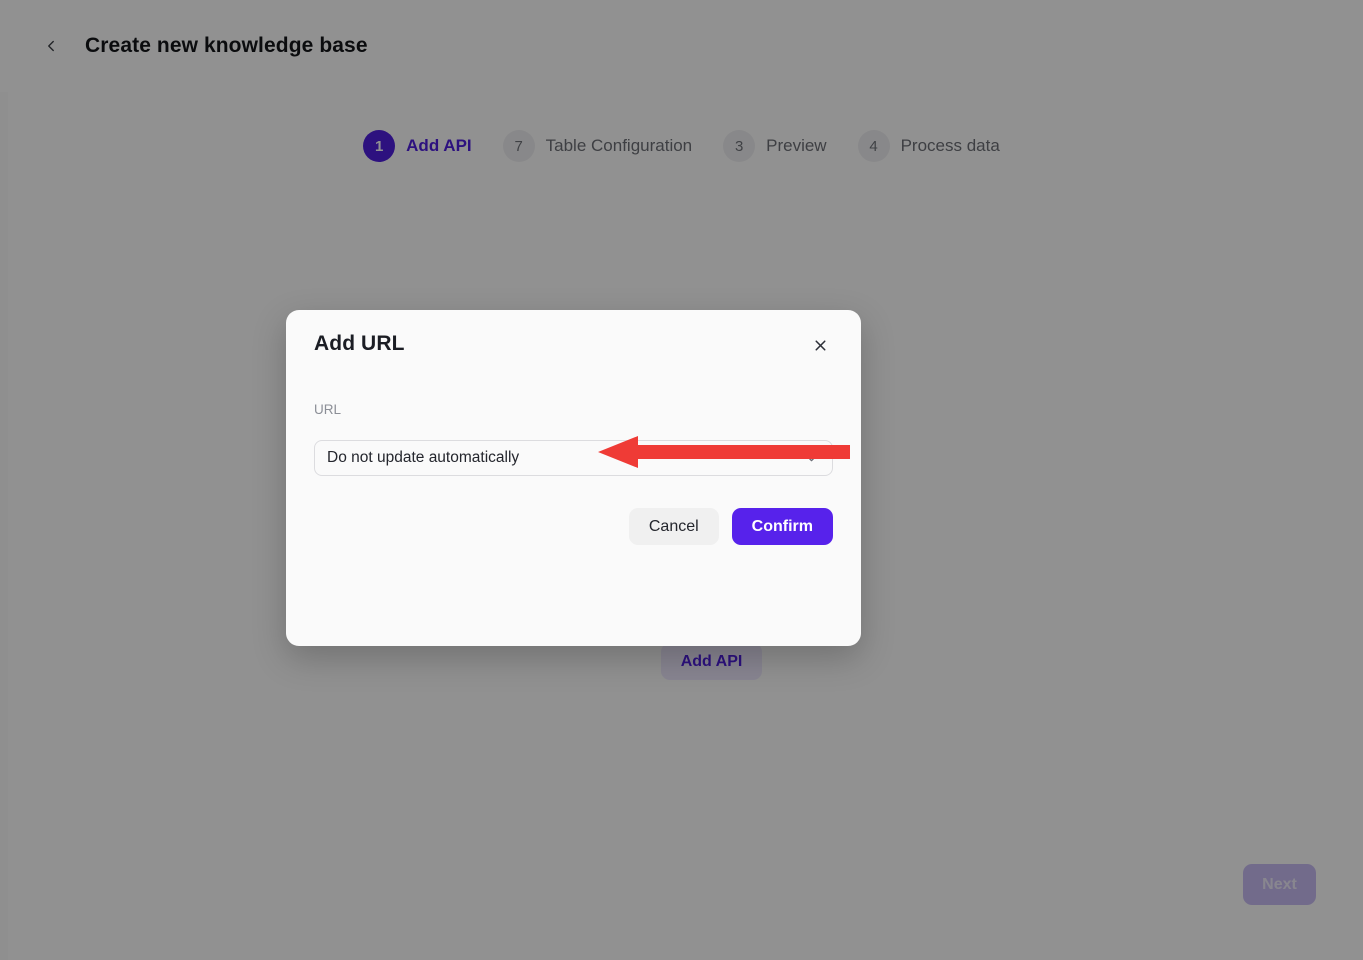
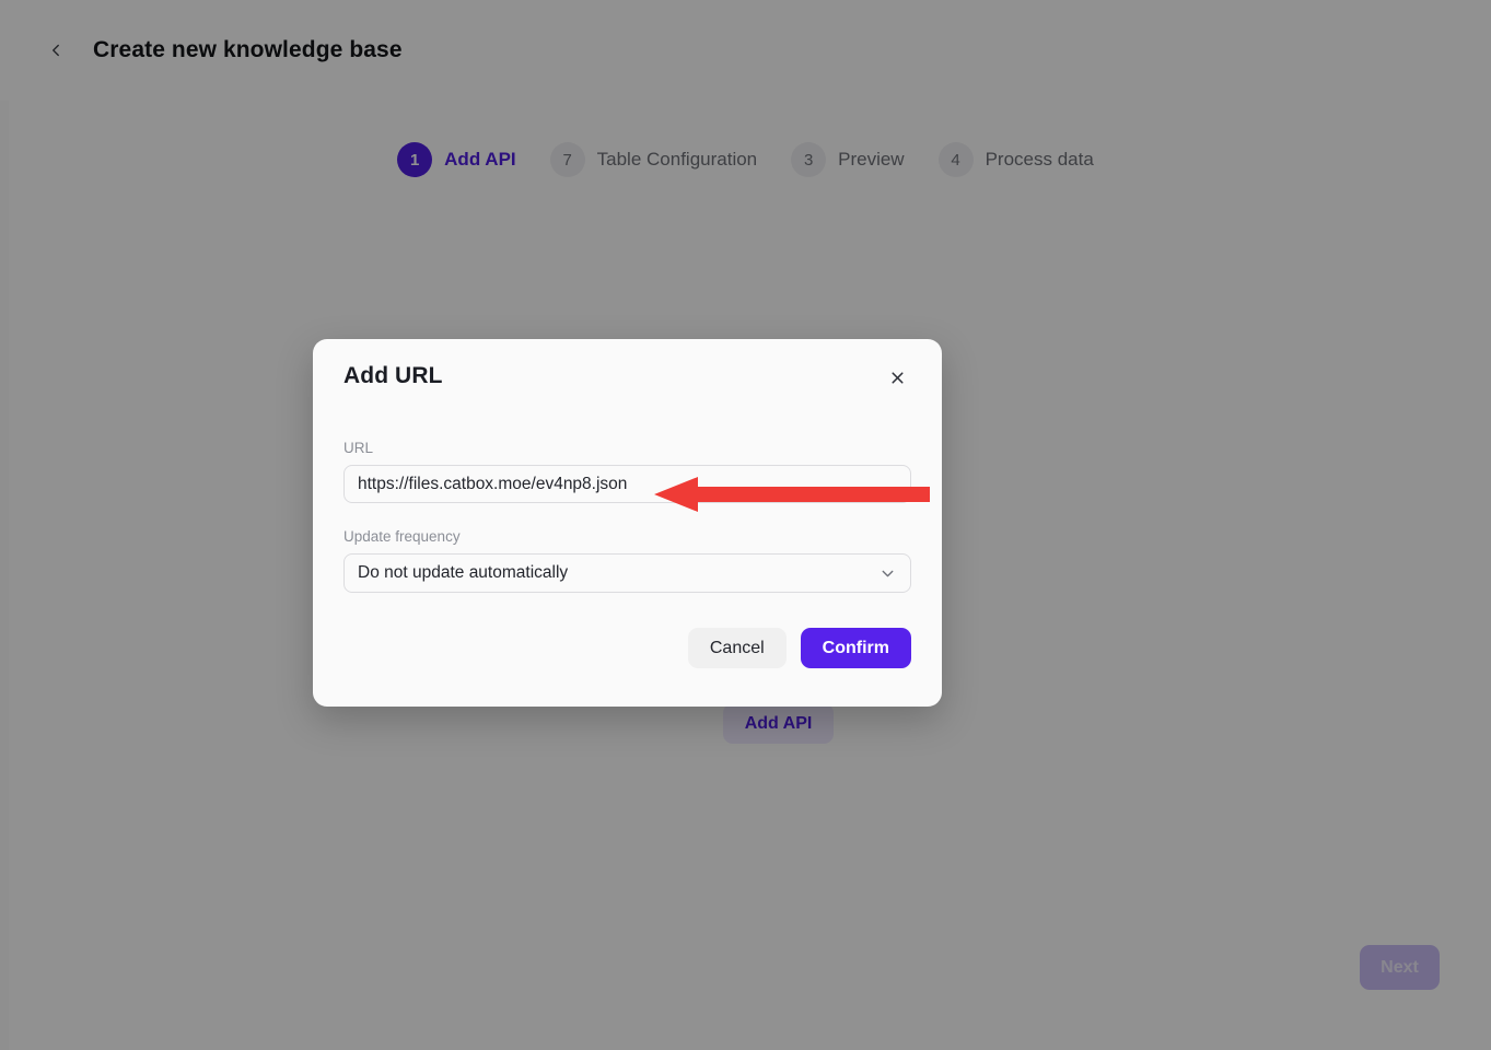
  Create new knowledge base
  1
  Add API
  7
  Table Configuration
  3
  Preview
  4
  Process data
  Add API
  Next
  Add URL
  URL
+ https://files.catbox.moe/ev4np8.json
+ Update frequency
  Do not update automatically
  Cancel
  Confirm
